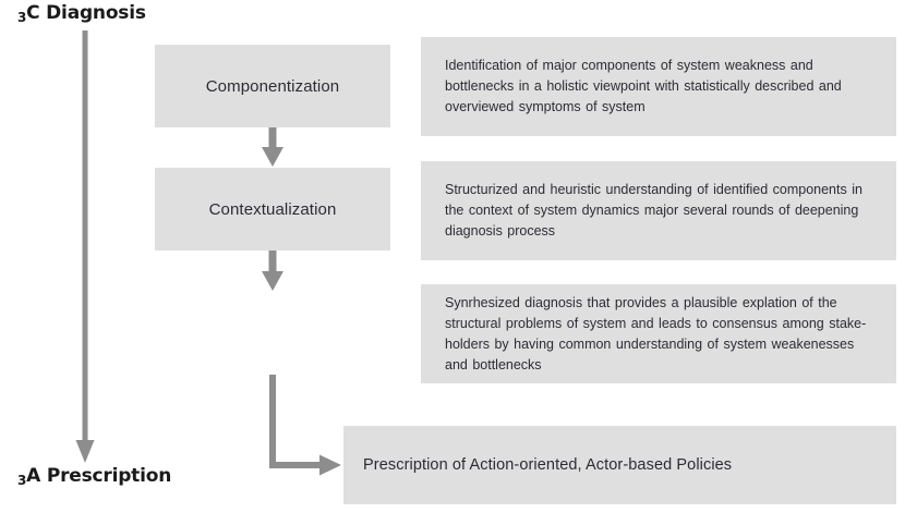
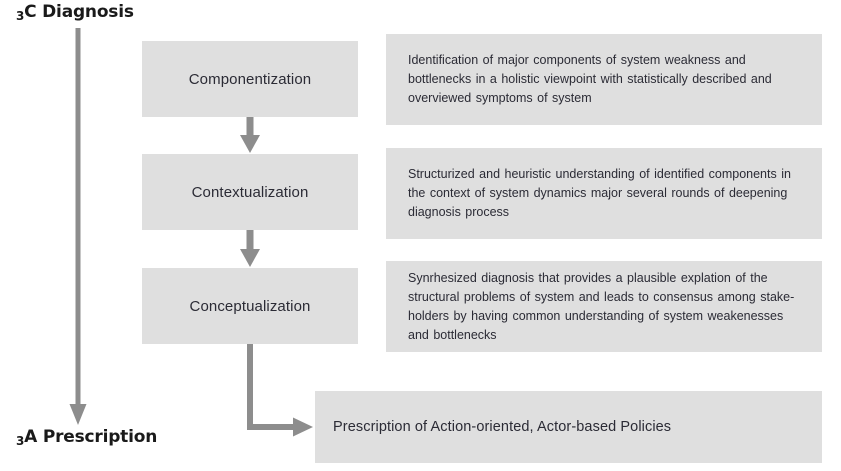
  3C Diagnosis
  3A Prescription
  Componentization
  Contextualization
+ Conceptualization
  Identification of major components of system weakness and bottlenecks in a holistic viewpoint with statistically described and overviewed symptoms of system
  Structurized and heuristic understanding of identified components in the context of system dynamics major several rounds of deepening diagnosis process
  Synrhesized diagnosis that provides a plausible explation of the structural problems of system and leads to consensus among stake-holders by having common understanding of system weakenesses and bottlenecks
  Prescription of Action-oriented, Actor-based Policies
